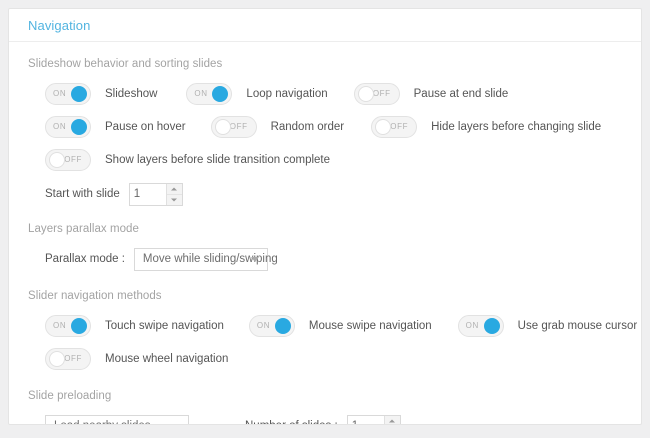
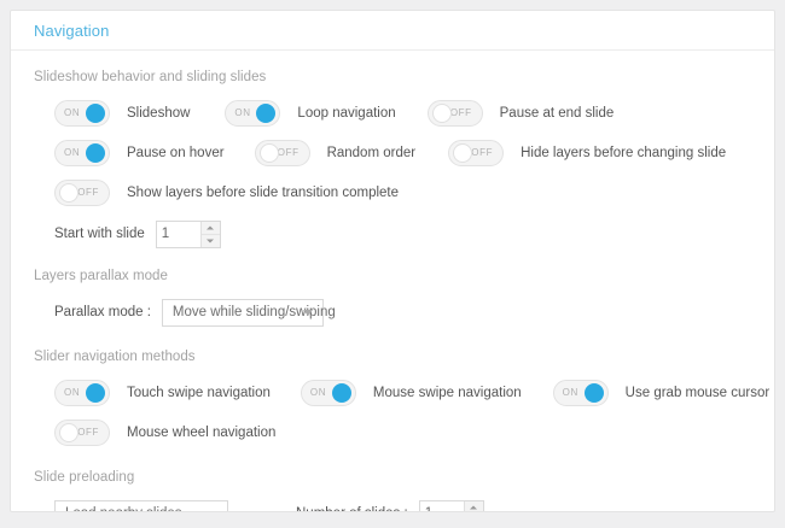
  Navigation
- Slideshow behavior and sorting slides
+ Slideshow behavior and sliding slides
  ON
  Slideshow
  ON
  Loop navigation
  OFF
  Pause at end slide
  ON
  Pause on hover
  OFF
  Random order
  OFF
  Hide layers before changing slide
  OFF
  Show layers before slide transition complete
  Start with slide
  1
  Layers parallax mode
  Parallax mode :
  Move while sliding/swiping
  Slider navigation methods
  ON
  Touch swipe navigation
  ON
  Mouse swipe navigation
  ON
  Use grab mouse cursor
  OFF
  Mouse wheel navigation
  Slide preloading
